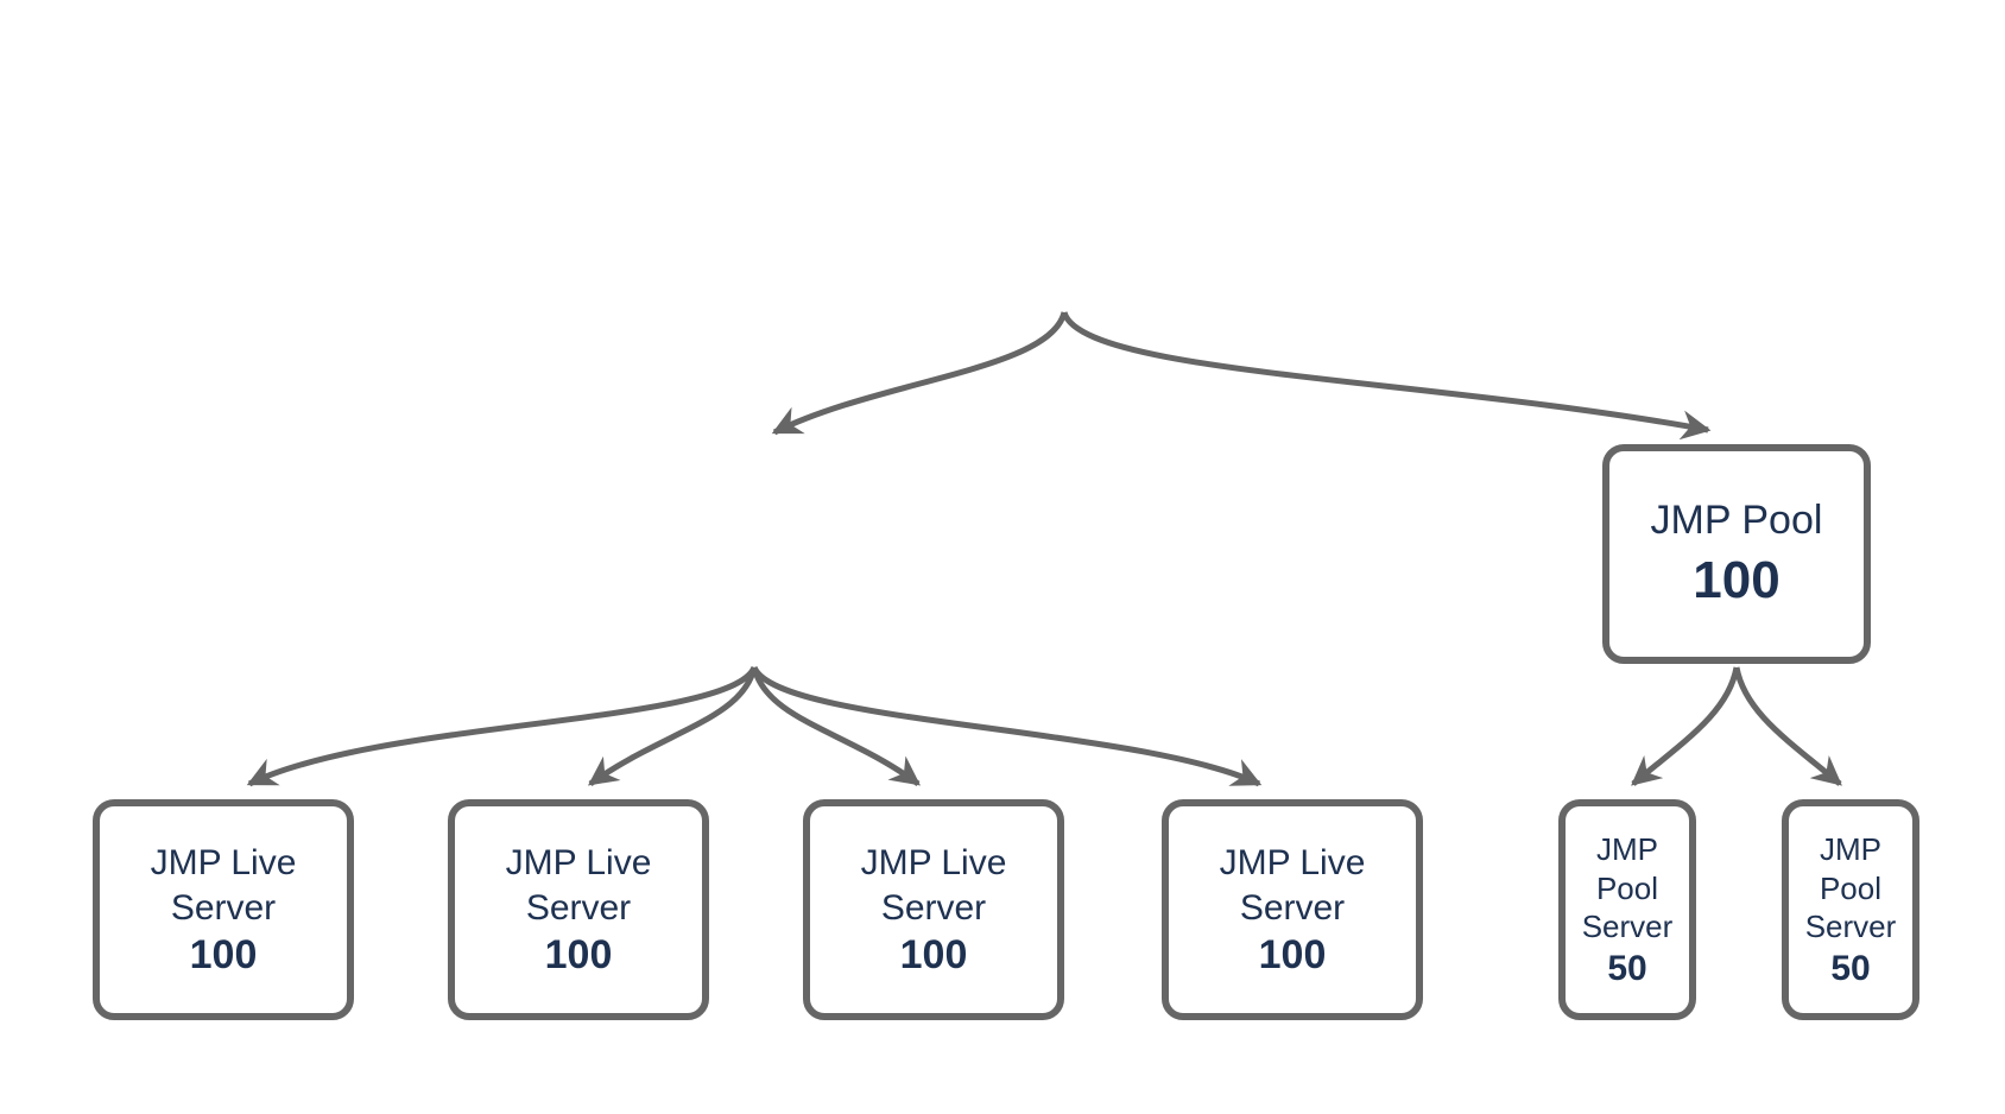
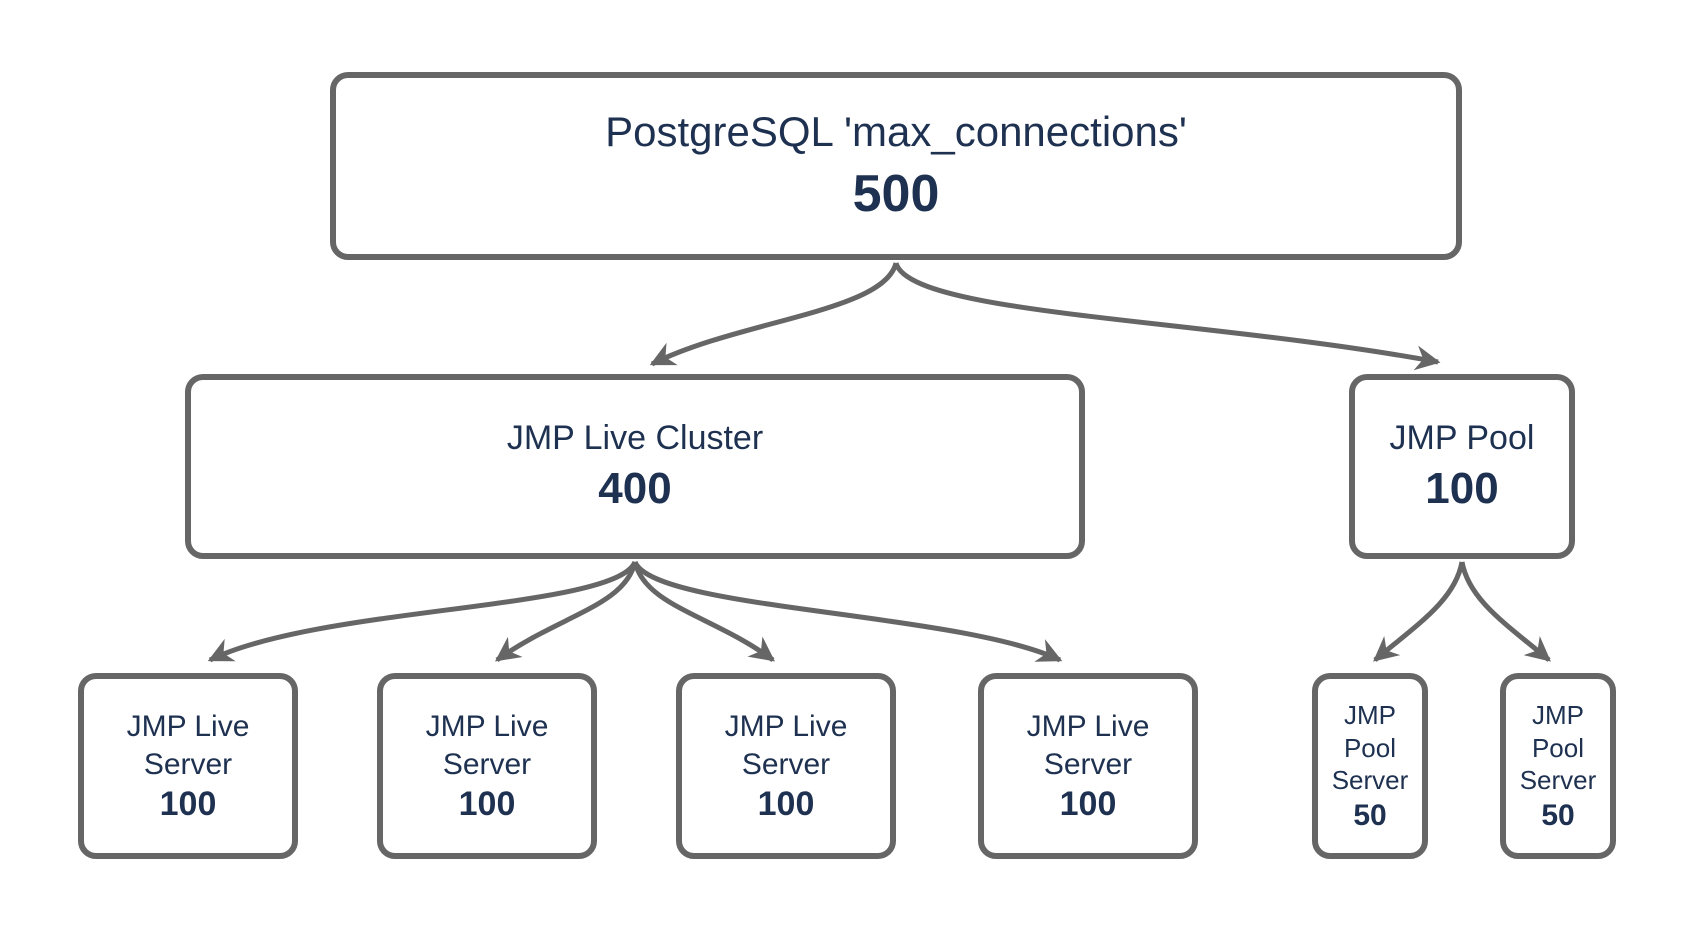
+ PostgreSQL 'max_connections'
+ 500
+ JMP Live Cluster
+ 400
  JMP Pool
  100
  JMP Live Server
  100
  JMP Live Server
  100
  JMP Live Server
  100
  JMP Live Server
  100
  JMP Pool Server
  50
  JMP Pool Server
  50
